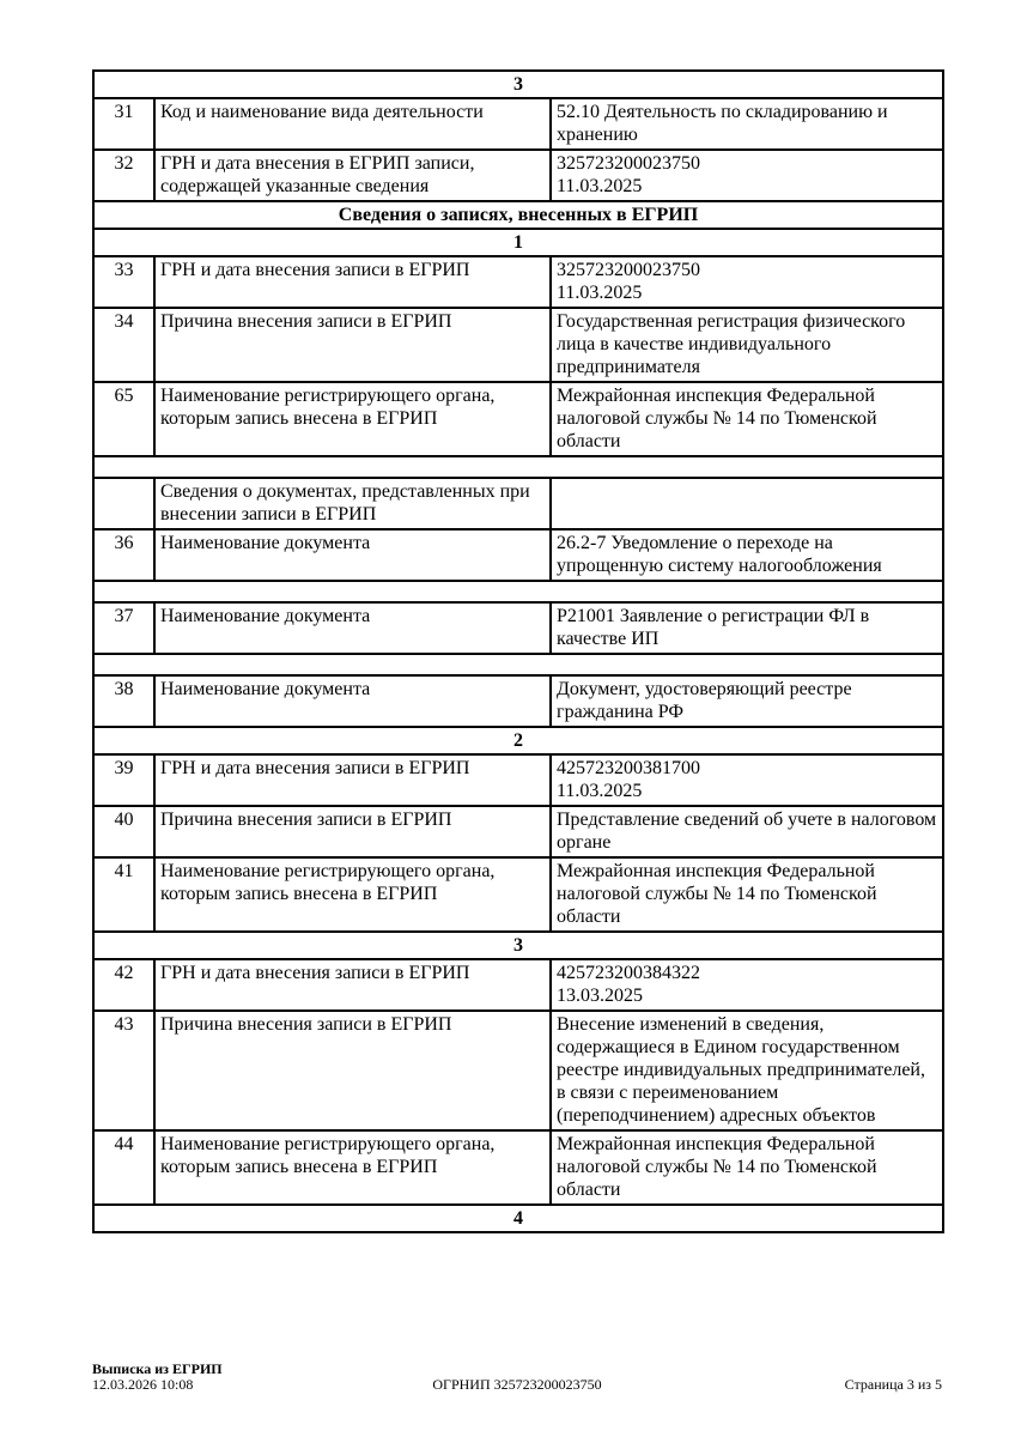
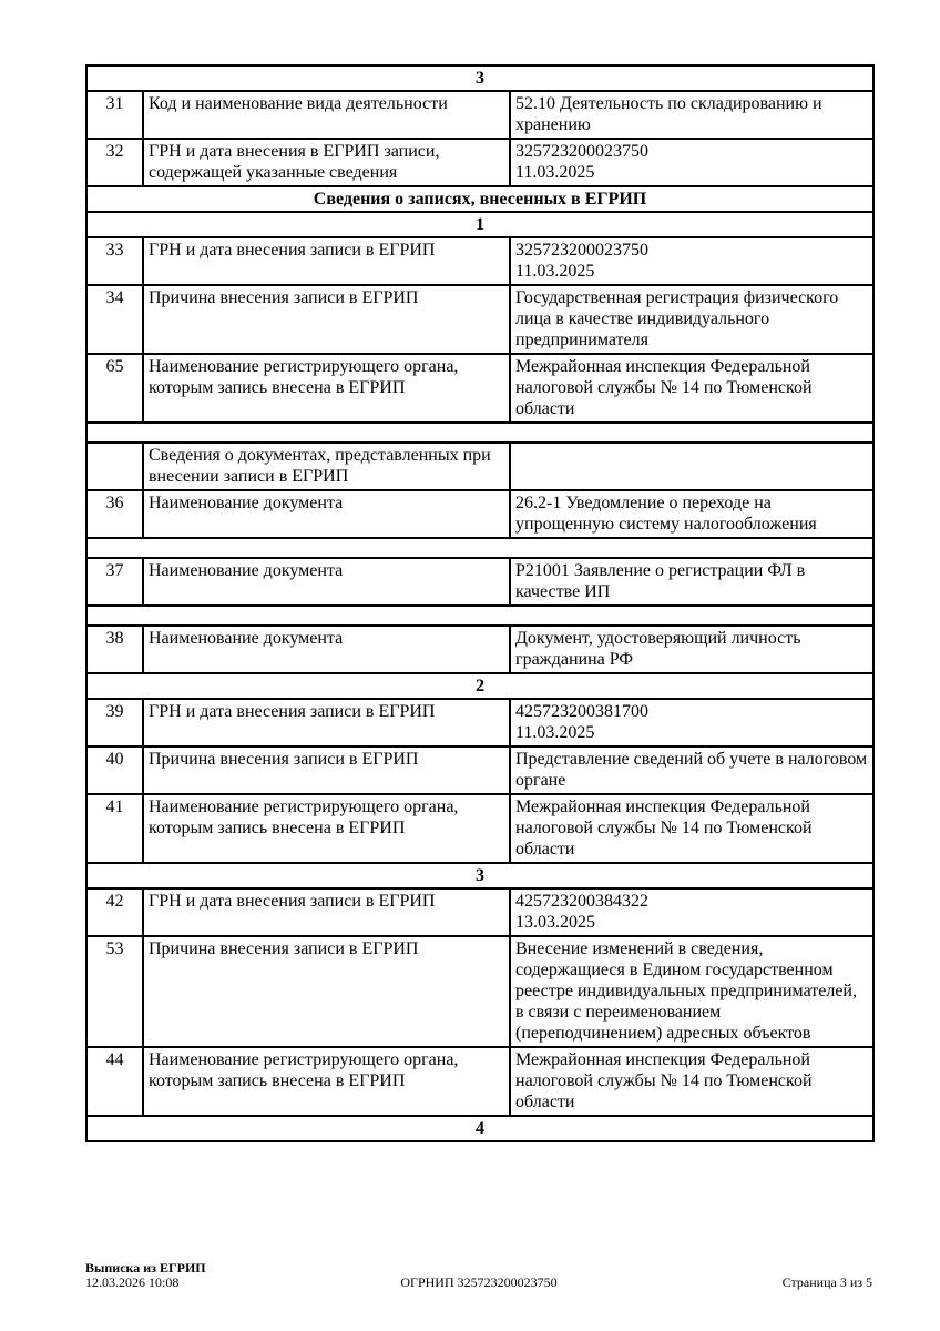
  3
  31	Код и наименование вида деятельности	52.10 Деятельность по складированию и хранению
  32	ГРН и дата внесения в ЕГРИП записи, содержащей указанные сведения	325723200023750 11.03.2025
  Сведения о записях, внесенных в ЕГРИП
  1
  33	ГРН и дата внесения записи в ЕГРИП	325723200023750 11.03.2025
  34	Причина внесения записи в ЕГРИП	Государственная регистрация физического лица в качестве индивидуального предпринимателя
  65	Наименование регистрирующего органа, которым запись внесена в ЕГРИП	Межрайонная инспекция Федеральной налоговой службы № 14 по Тюменской области
  	Сведения о документах, представленных при внесении записи в ЕГРИП
- 36	Наименование документа	26.2-7 Уведомление о переходе на упрощенную систему налогообложения
+ 36	Наименование документа	26.2-1 Уведомление о переходе на упрощенную систему налогообложения
  37	Наименование документа	Р21001 Заявление о регистрации ФЛ в качестве ИП
- 38	Наименование документа	Документ, удостоверяющий реестре гражданина РФ
+ 38	Наименование документа	Документ, удостоверяющий личность гражданина РФ
  2
  39	ГРН и дата внесения записи в ЕГРИП	425723200381700 11.03.2025
  40	Причина внесения записи в ЕГРИП	Представление сведений об учете в налоговом органе
  41	Наименование регистрирующего органа, которым запись внесена в ЕГРИП	Межрайонная инспекция Федеральной налоговой службы № 14 по Тюменской области
  3
  42	ГРН и дата внесения записи в ЕГРИП	425723200384322 13.03.2025
- 43	Причина внесения записи в ЕГРИП	Внесение изменений в сведения, содержащиеся в Едином государственном реестре индивидуальных предпринимателей, в связи с переименованием (переподчинением) адресных объектов
+ 53	Причина внесения записи в ЕГРИП	Внесение изменений в сведения, содержащиеся в Едином государственном реестре индивидуальных предпринимателей, в связи с переименованием (переподчинением) адресных объектов
  44	Наименование регистрирующего органа, которым запись внесена в ЕГРИП	Межрайонная инспекция Федеральной налоговой службы № 14 по Тюменской области
  4
  Выписка из ЕГРИП
  12.03.2026 10:08
  ОГРНИП 325723200023750
  Страница 3 из 5
